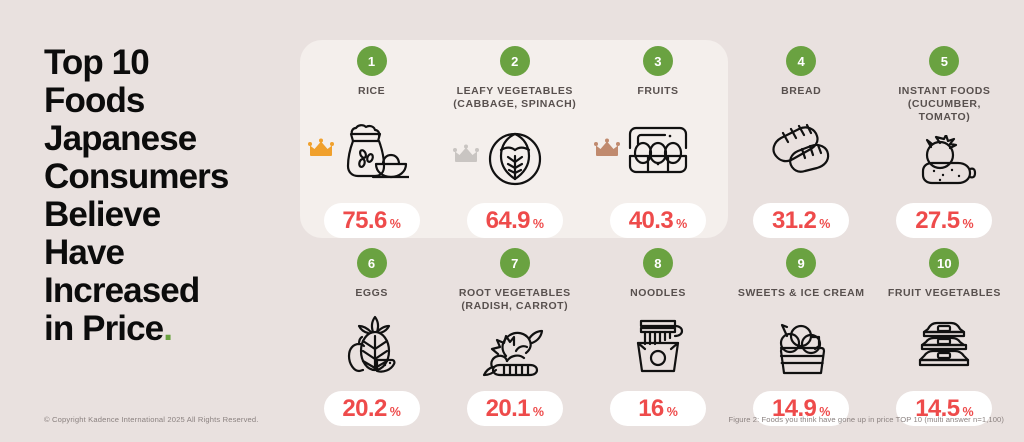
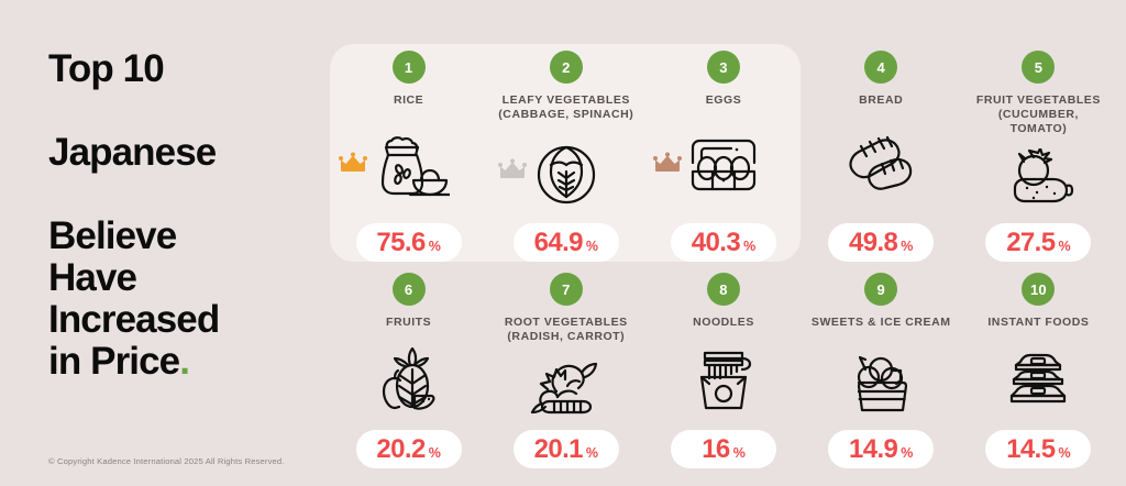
  Top 10
- Foods
  Japanese
- Consumers
  Believe
  Have
  Increased
  in Price.
  1
  RICE
  75.6
  %
  2
  LEAFY VEGETABLES
  (CABBAGE, SPINACH)
  64.9
  %
  3
- FRUITS
+ EGGS
  40.3
  %
  4
  BREAD
- 31.2
+ 49.8
  %
  5
- INSTANT FOODS
+ FRUIT VEGETABLES
  (CUCUMBER,
  TOMATO)
  27.5
  %
  6
- EGGS
+ FRUITS
  20.2
  %
  7
  ROOT VEGETABLES
  (RADISH, CARROT)
  20.1
  %
  8
  NOODLES
  16
  %
  9
  SWEETS & ICE CREAM
  14.9
  %
  10
- FRUIT VEGETABLES
+ INSTANT FOODS
  14.5
  %
  © Copyright Kadence International 2025 All Rights Reserved.
- Figure 2: Foods you think have gone up in price TOP 10 (multi answer n=1,100)
